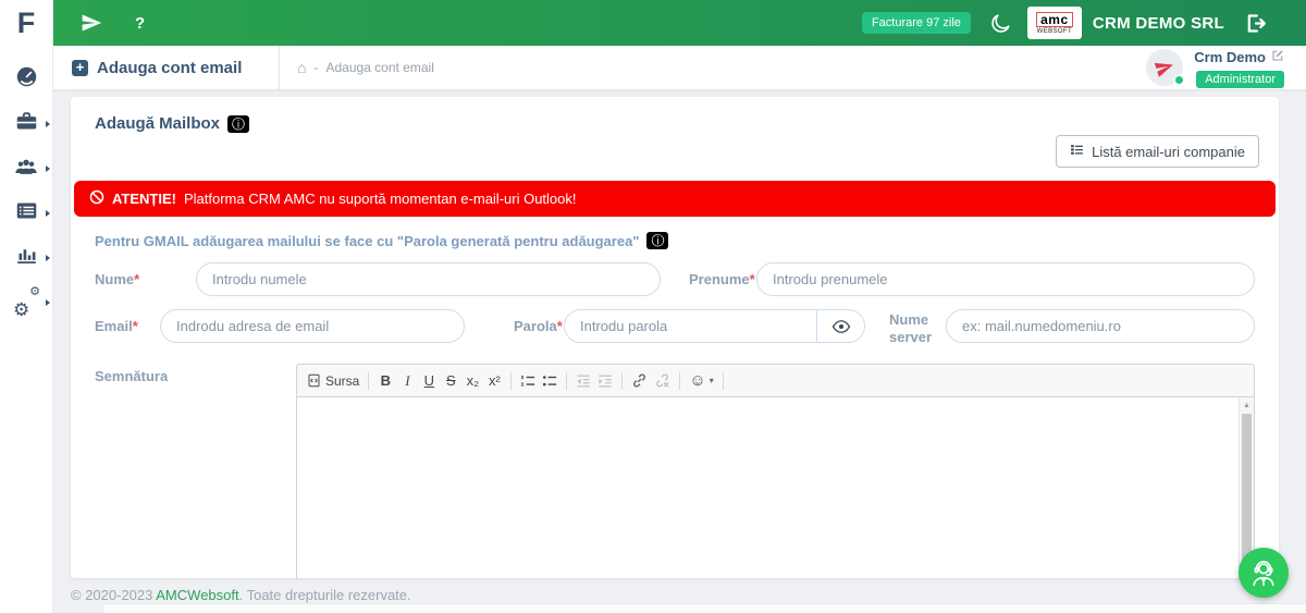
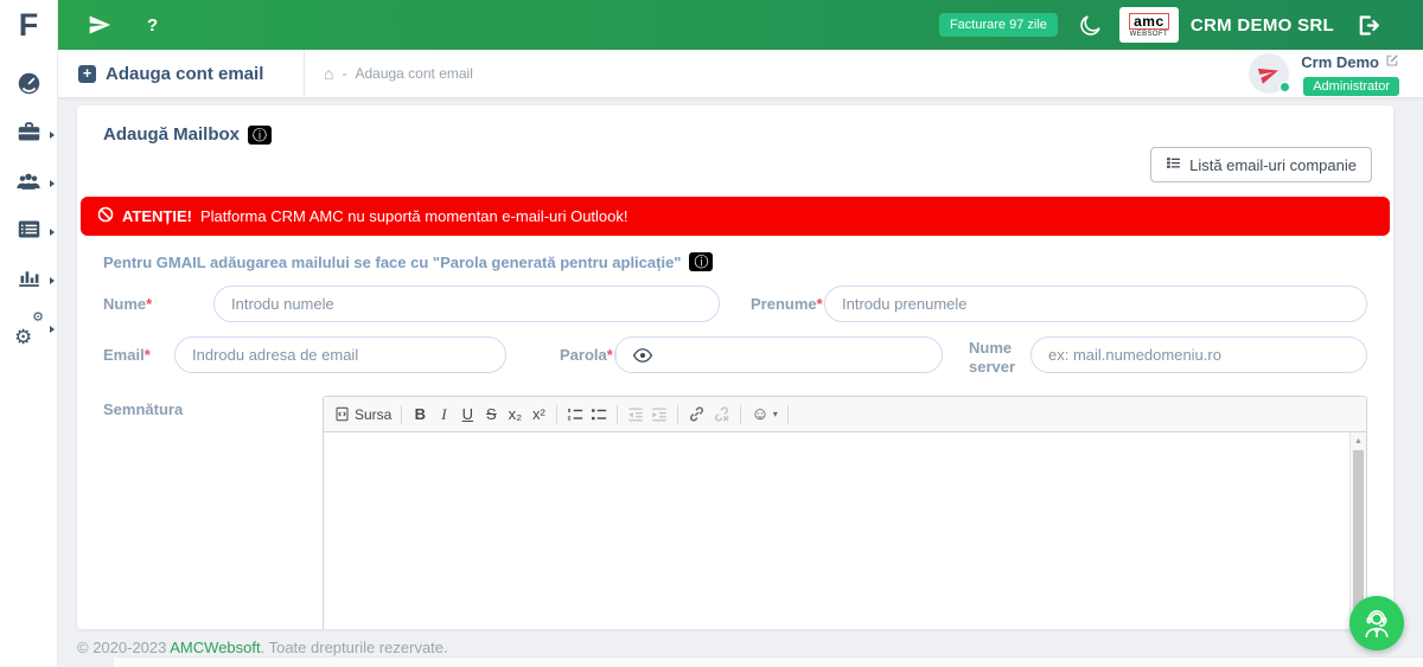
  F
  ⚙
  ⚙
  ?
  Facturare 97 zile
  amc
  CRM DEMO SRL
  +
  Adauga cont email
  ⌂
  -
  Adauga cont email
  Crm Demo
  Administrator
  Adaugă Mailbox
  ⓘ
  Listă email-uri companie
  ATENȚIE!
  Platforma CRM AMC nu suportă momentan e-mail-uri Outlook!
- Pentru GMAIL adăugarea mailului se face cu "Parola generată pentru adăugarea"
+ Pentru GMAIL adăugarea mailului se face cu "Parola generată pentru aplicație"
  ⓘ
  Nume*
  Introdu numele
  Prenume*
  Introdu prenumele
  Email*
  Indrodu adresa de email
  Parola*
- Introdu parola
  Nume server
  ex: mail.numedomeniu.ro
  Semnătura
  Sursa
  B
  I
  U
  S
  x₂
  x²
  ☺
  ▾
  © 2020-2023 AMCWebsoft. Toate drepturile rezervate.
